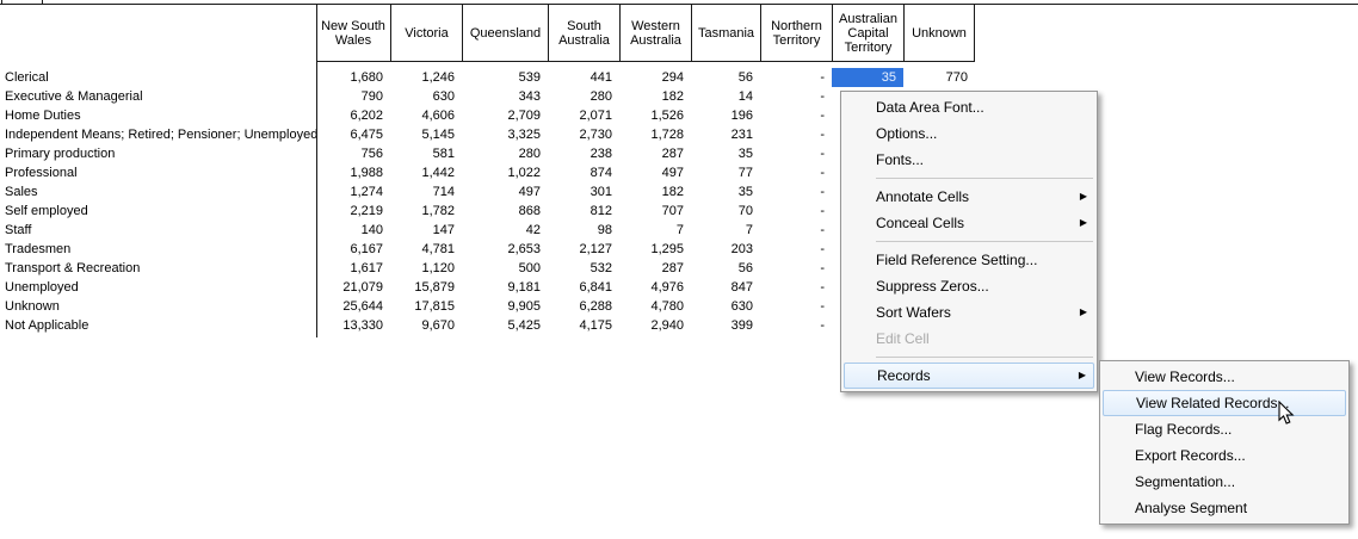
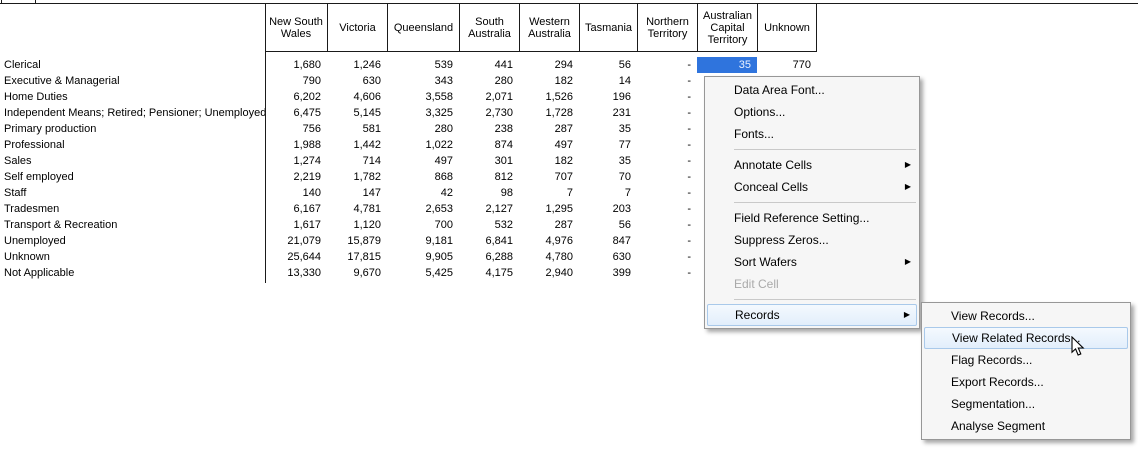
  New South Wales
  Victoria
  Queensland
  South Australia
  Western Australia
  Tasmania
  Northern Territory
  Australian Capital Territory
  Unknown
  Clerical
  1,680
  1,246
  539
  441
  294
  56
  -
  35
  770
  Executive & Managerial
  790
  630
  343
  280
  182
  14
  -
  Home Duties
  6,202
  4,606
- 2,709
+ 3,558
  2,071
  1,526
  196
  -
  Independent Means; Retired; Pensioner; Unemployed
  6,475
  5,145
  3,325
  2,730
  1,728
  231
  -
  Primary production
  756
  581
  280
  238
  287
  35
  -
  Professional
  1,988
  1,442
  1,022
  874
  497
  77
  -
  Sales
  1,274
  714
  497
  301
  182
  35
  -
  Self employed
  2,219
  1,782
  868
  812
  707
  70
  -
  Staff
  140
  147
  42
  98
  7
  7
  -
  Tradesmen
  6,167
  4,781
  2,653
  2,127
  1,295
  203
  -
  Transport & Recreation
  1,617
  1,120
- 500
+ 700
  532
  287
  56
  -
  Unemployed
  21,079
  15,879
  9,181
  6,841
  4,976
  847
  -
  Unknown
  25,644
  17,815
  9,905
  6,288
  4,780
  630
  -
  Not Applicable
  13,330
  9,670
  5,425
  4,175
  2,940
  399
  -
  Data Area Font...
  Options...
  Fonts...
  Annotate Cells
  ▶
  Conceal Cells
  ▶
  Field Reference Setting...
  Suppress Zeros...
  Sort Wafers
  ▶
  Edit Cell
  Records
  ▶
  View Records...
  View Related Records..
  Flag Records...
  Export Records...
  Segmentation...
  Analyse Segment
